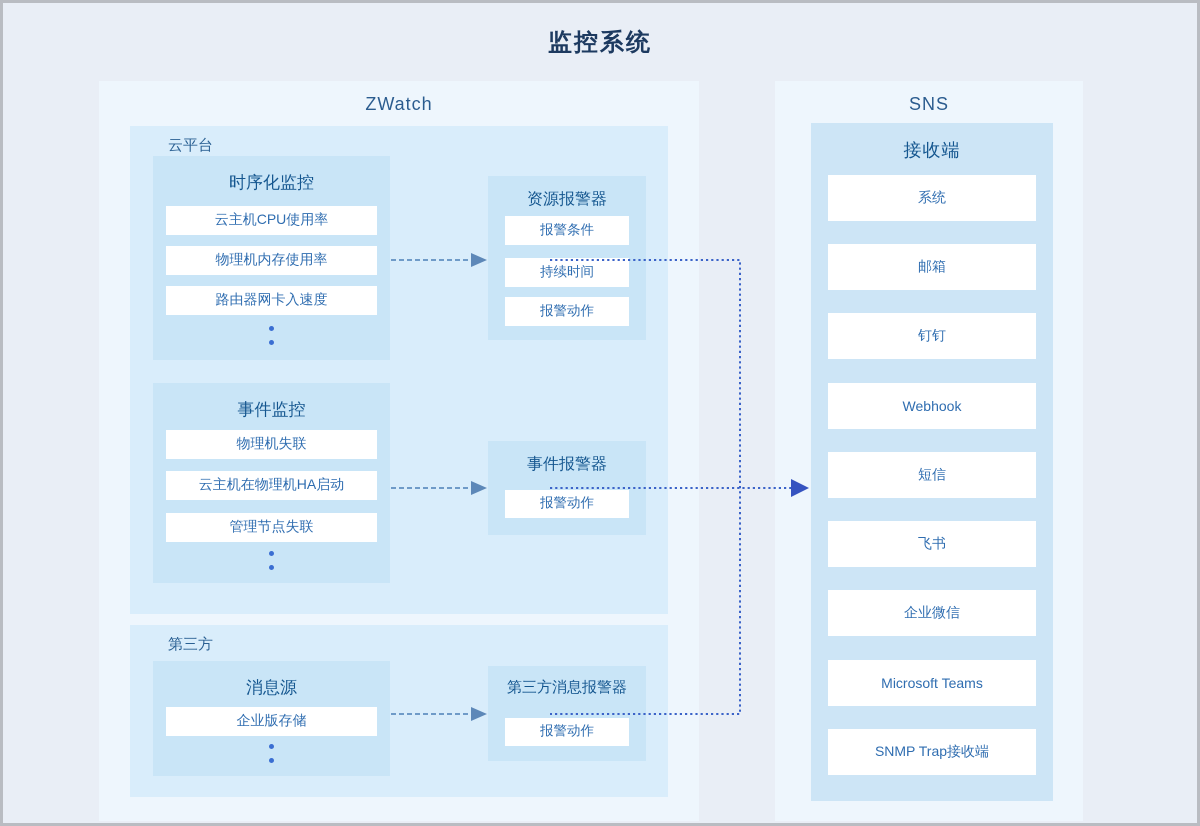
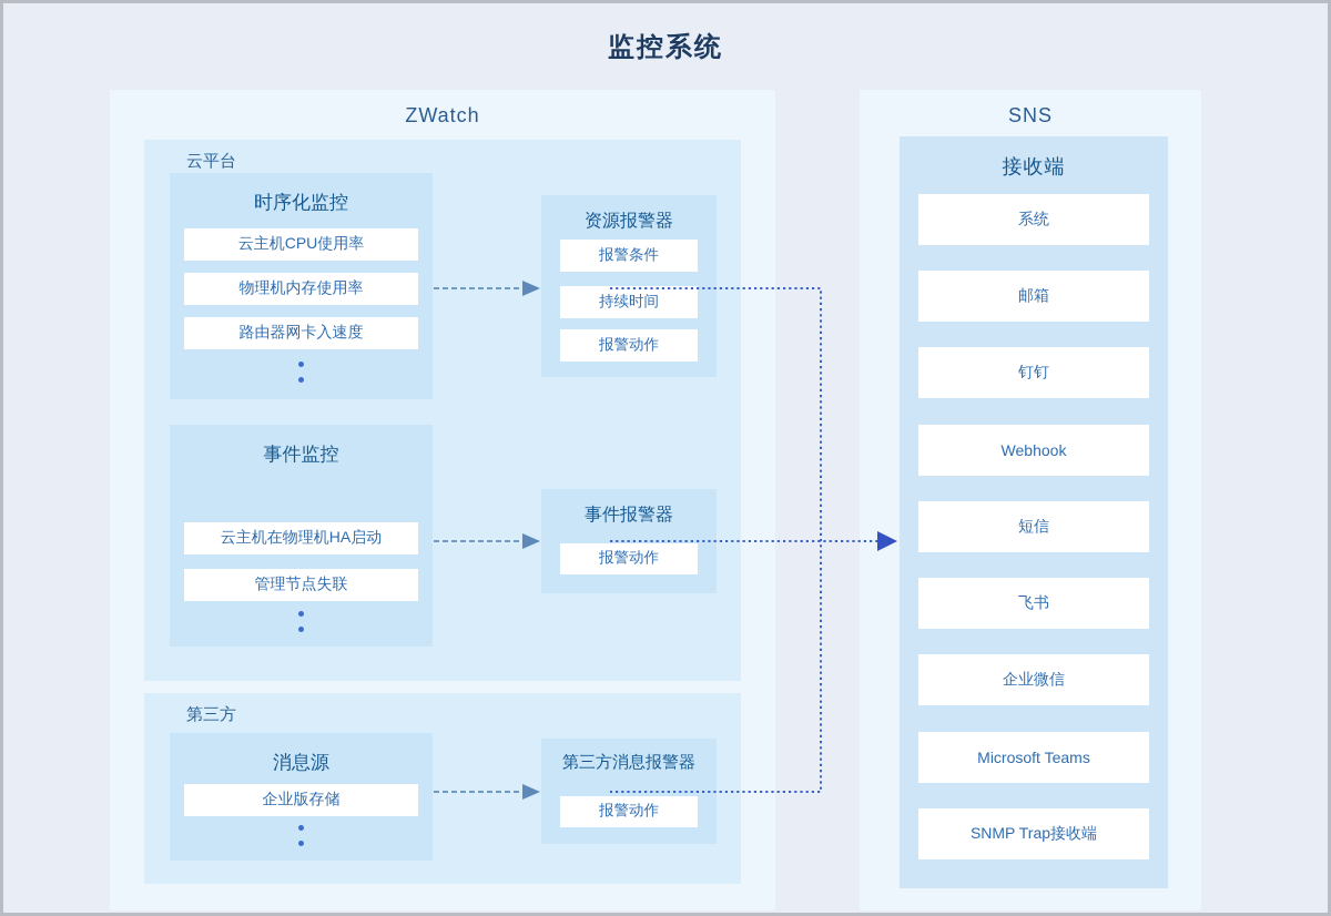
  监控系统
  ZWatch
  云平台
  时序化监控
  云主机CPU使用率
  物理机内存使用率
  路由器网卡入速度
  事件监控
- 物理机失联
  云主机在物理机HA启动
  管理节点失联
  第三方
  消息源
  企业版存储
  资源报警器
  报警条件
  持续时间
  报警动作
  事件报警器
  报警动作
  第三方消息报警器
  报警动作
  SNS
  接收端
  系统
  邮箱
  钉钉
  Webhook
  短信
  飞书
  企业微信
  Microsoft Teams
  SNMP Trap接收端
